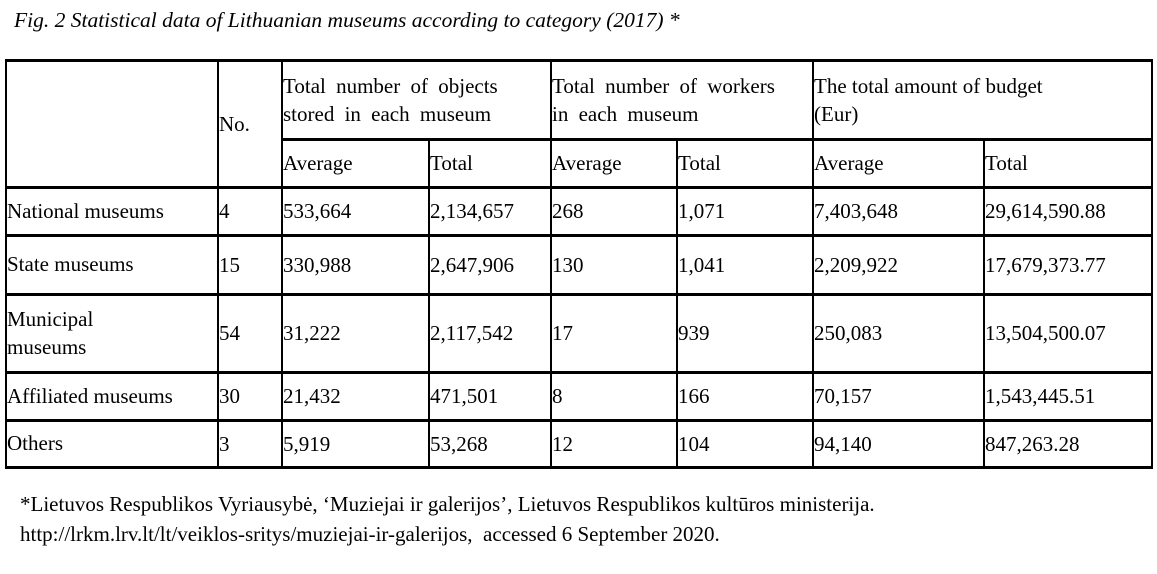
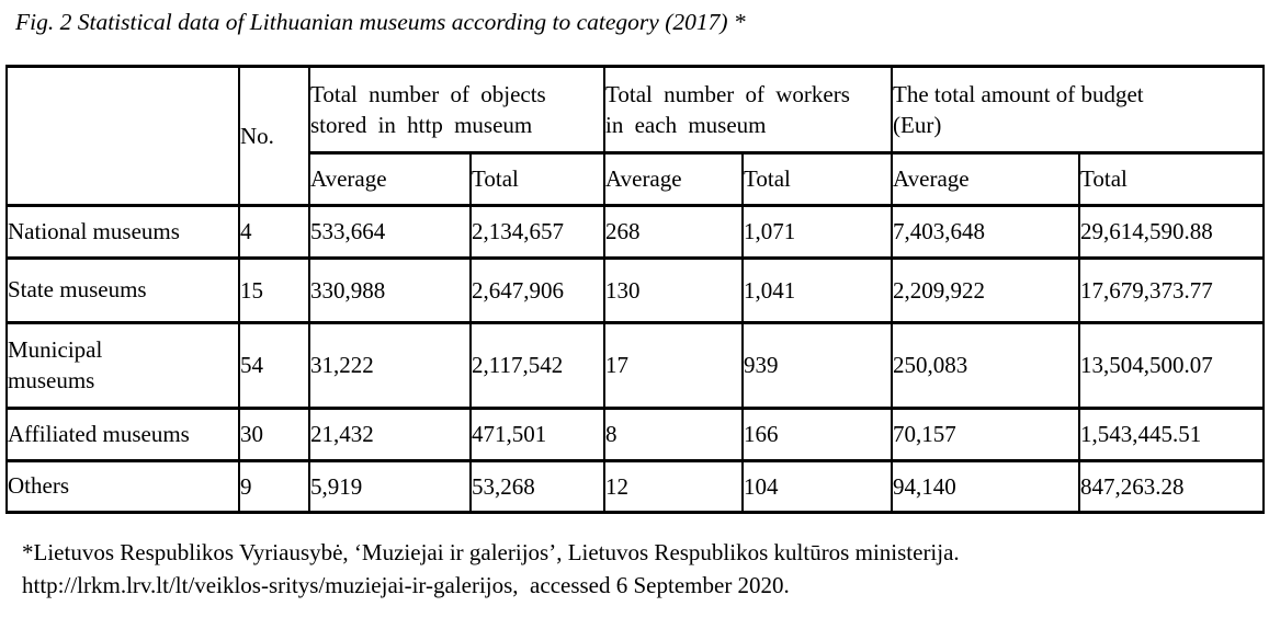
  Fig. 2 Statistical data of Lithuanian museums according to category (2017) *
- 	No.	Total number of objects stored in each museum	Total number of workers in each museum	The total amount of budget (Eur)
+ 	No.	Total number of objects stored in http museum	Total number of workers in each museum	The total amount of budget (Eur)
  Average	Total	Average	Total	Average	Total
  National museums	4	533,664	2,134,657	268	1,071	7,403,648	29,614,590.88
  State museums	15	330,988	2,647,906	130	1,041	2,209,922	17,679,373.77
  Municipal museums	54	31,222	2,117,542	17	939	250,083	13,504,500.07
  Affiliated museums	30	21,432	471,501	8	166	70,157	1,543,445.51
- Others	3	5,919	53,268	12	104	94,140	847,263.28
+ Others	9	5,919	53,268	12	104	94,140	847,263.28
  *Lietuvos Respublikos Vyriausybė, ‘Muziejai ir galerijos’, Lietuvos Respublikos kultūros ministerija.
  http://lrkm.lrv.lt/lt/veiklos-sritys/muziejai-ir-galerijos, accessed 6 September 2020.
